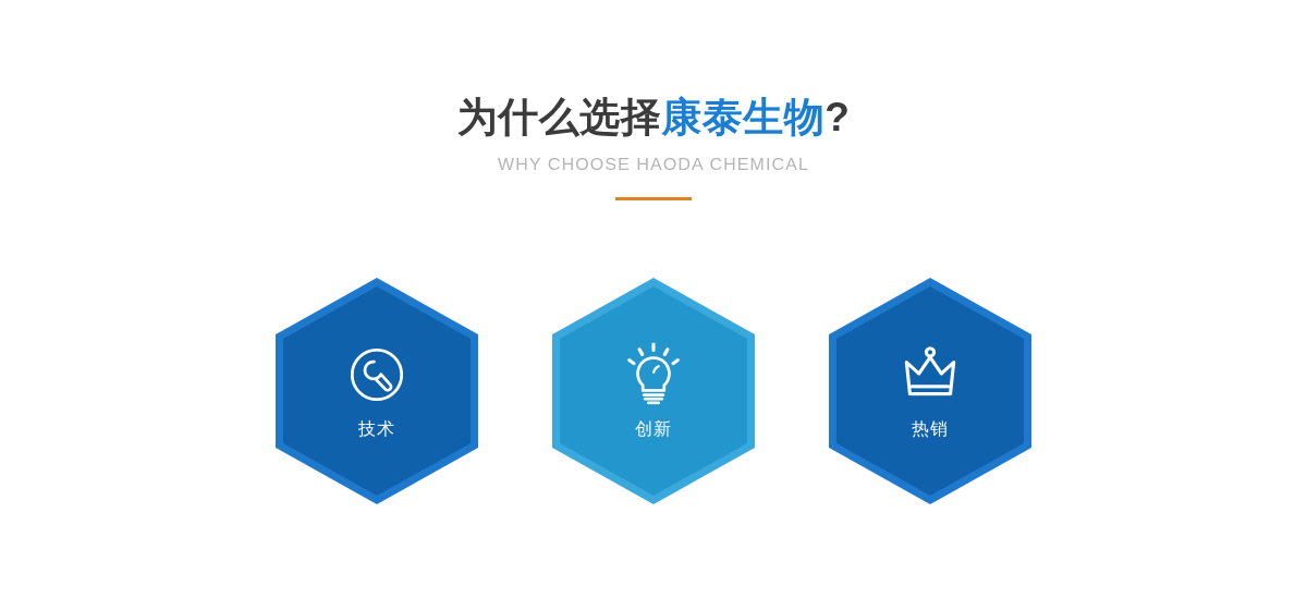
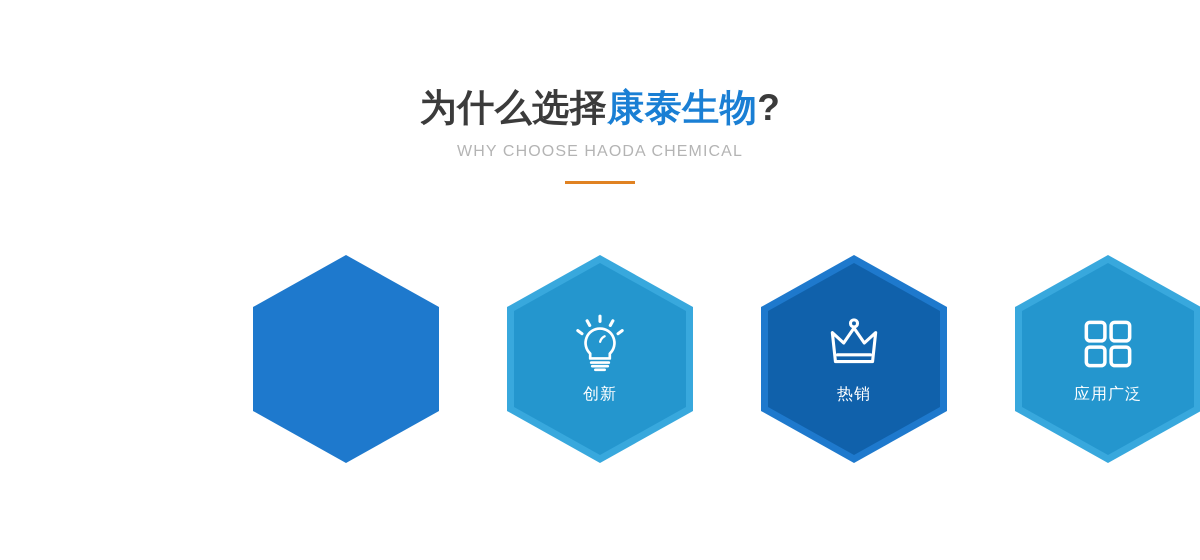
  为什么选择康泰生物?
  WHY CHOOSE HAODA CHEMICAL
- 技术
  创新
  热销
+ 应用广泛
